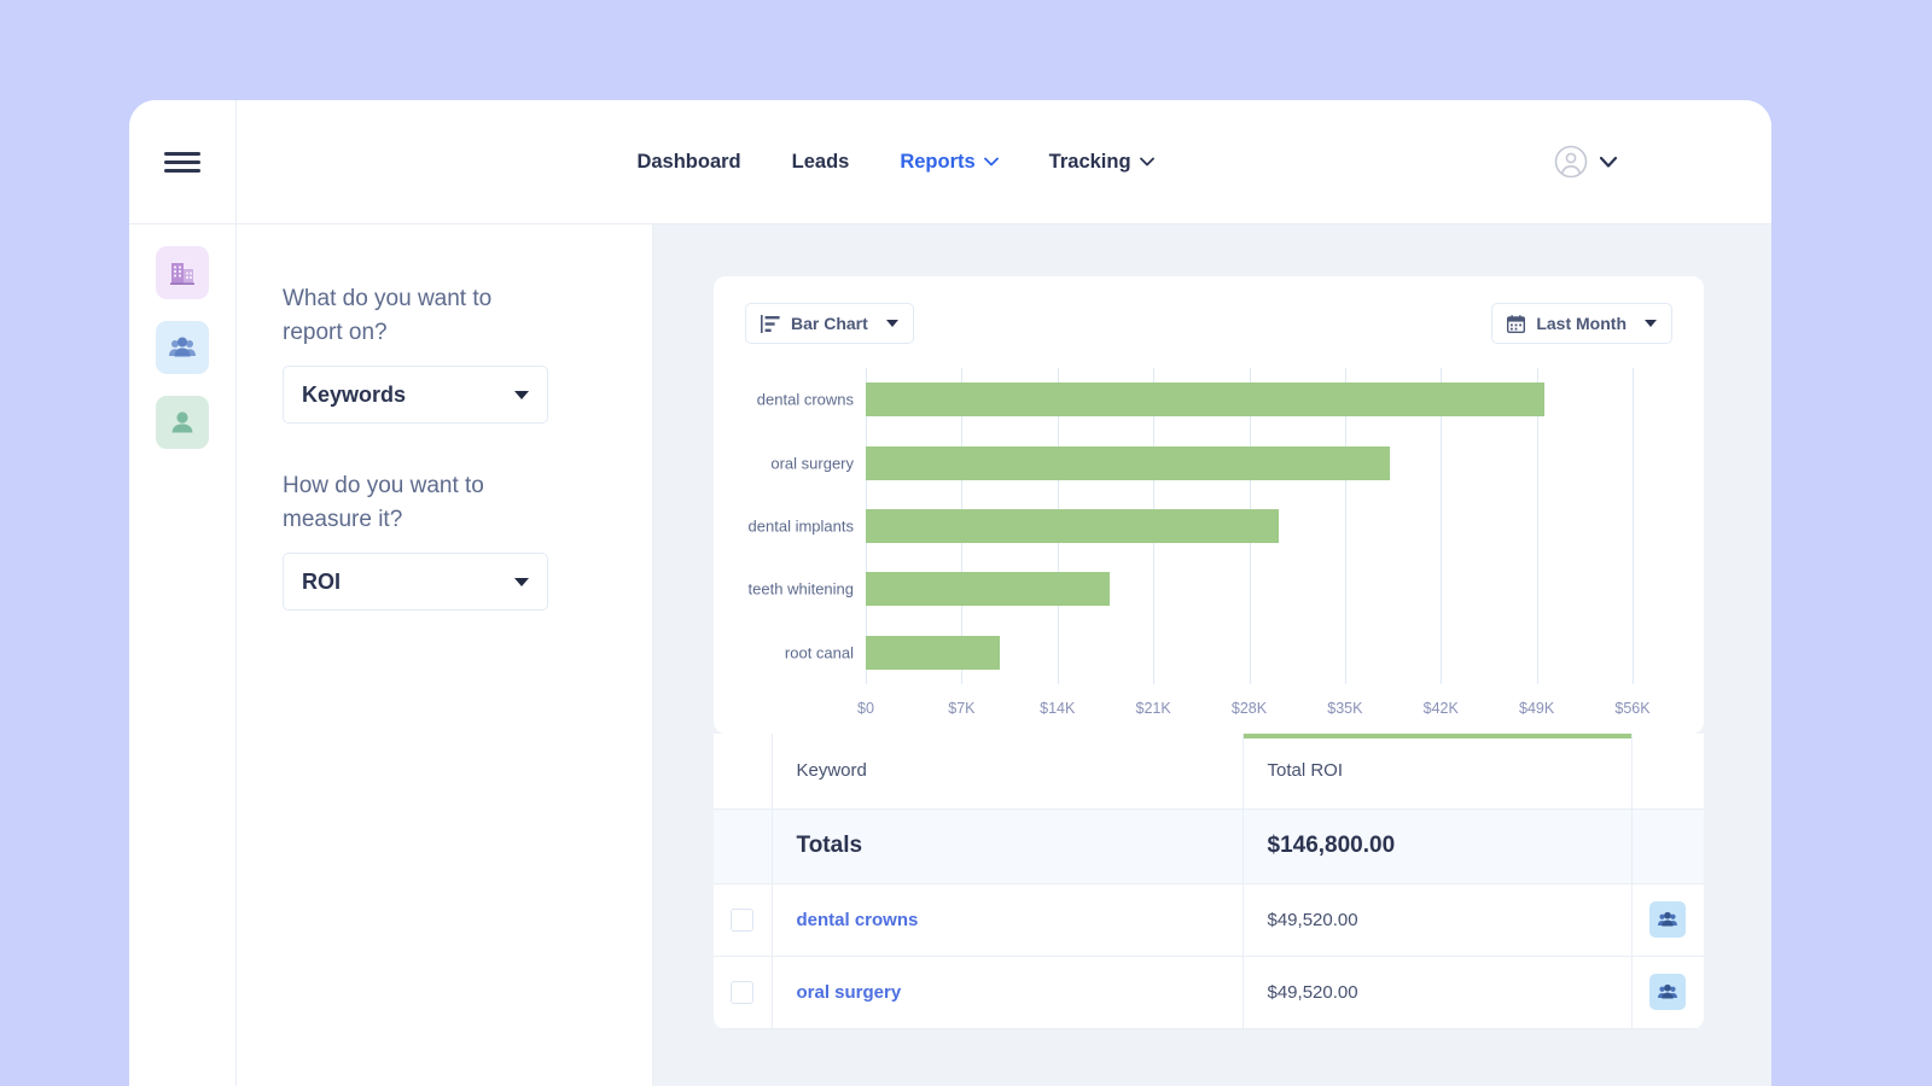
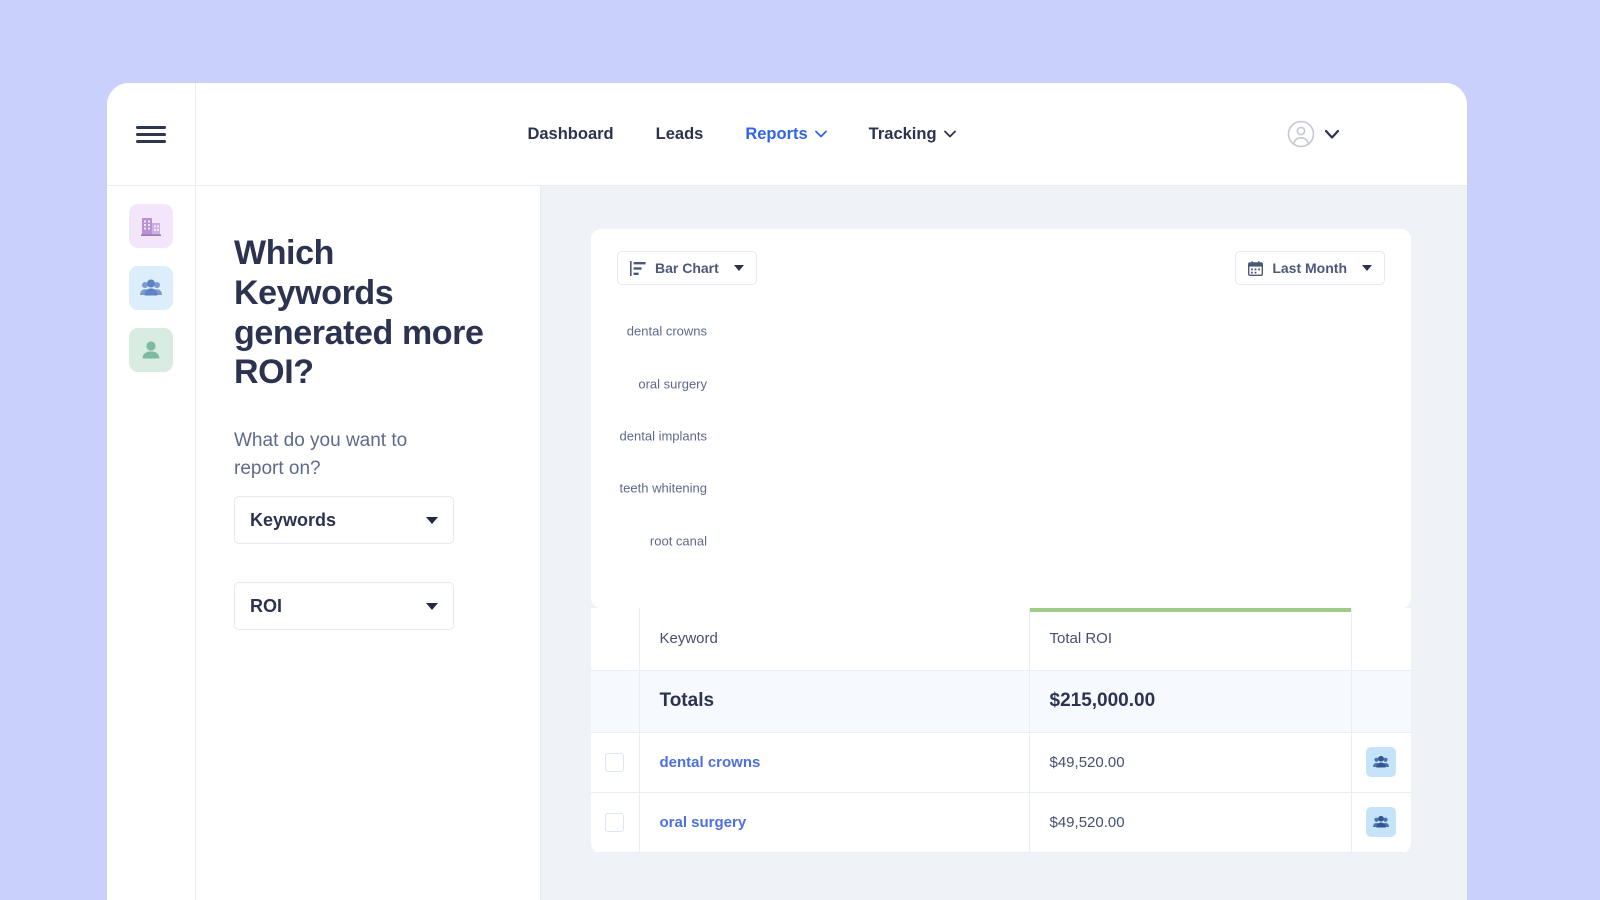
  Dashboard
  Leads
  Reports
  Tracking
+ Which Keywords generated more ROI?
  What do you want to report on?
  Keywords
- How do you want to measure it?
  ROI
  Bar Chart
  Last Month
  dental crowns
  oral surgery
  dental implants
  teeth whitening
  root canal
- $0
- $7K
- $14K
- $21K
- $28K
- $35K
- $42K
- $49K
- $56K
  	Keyword	Total ROI
- 	Totals	$146,800.00
+ 	Totals	$215,000.00
  	dental crowns	$49,520.00
  	oral surgery	$49,520.00
